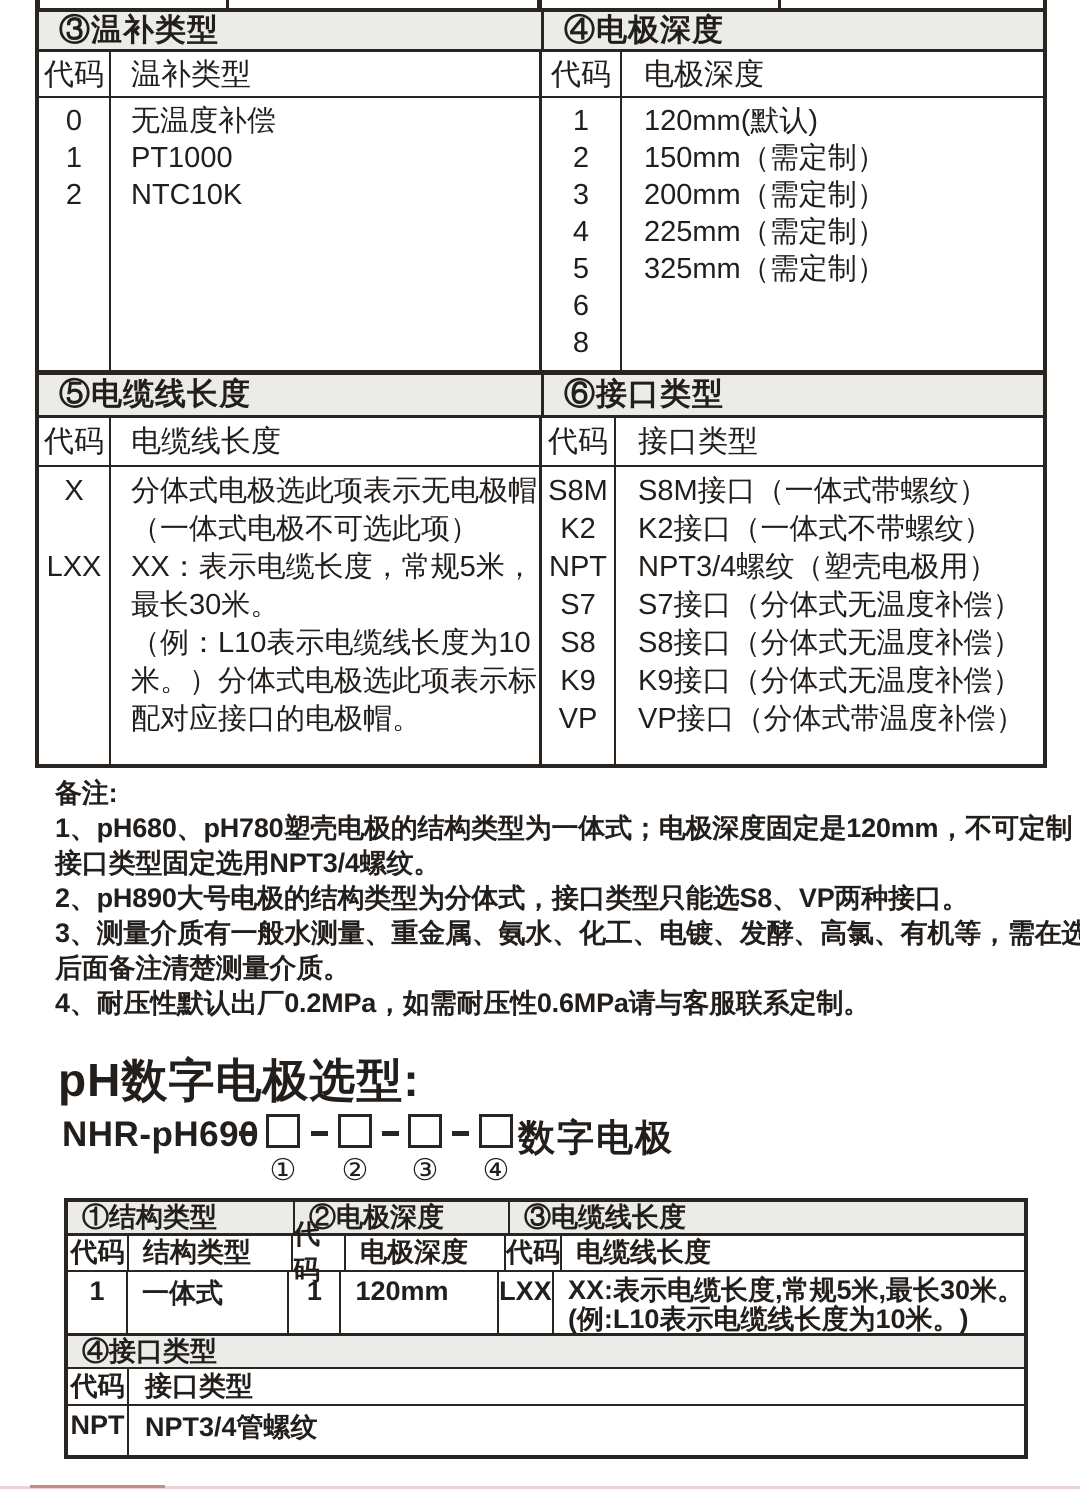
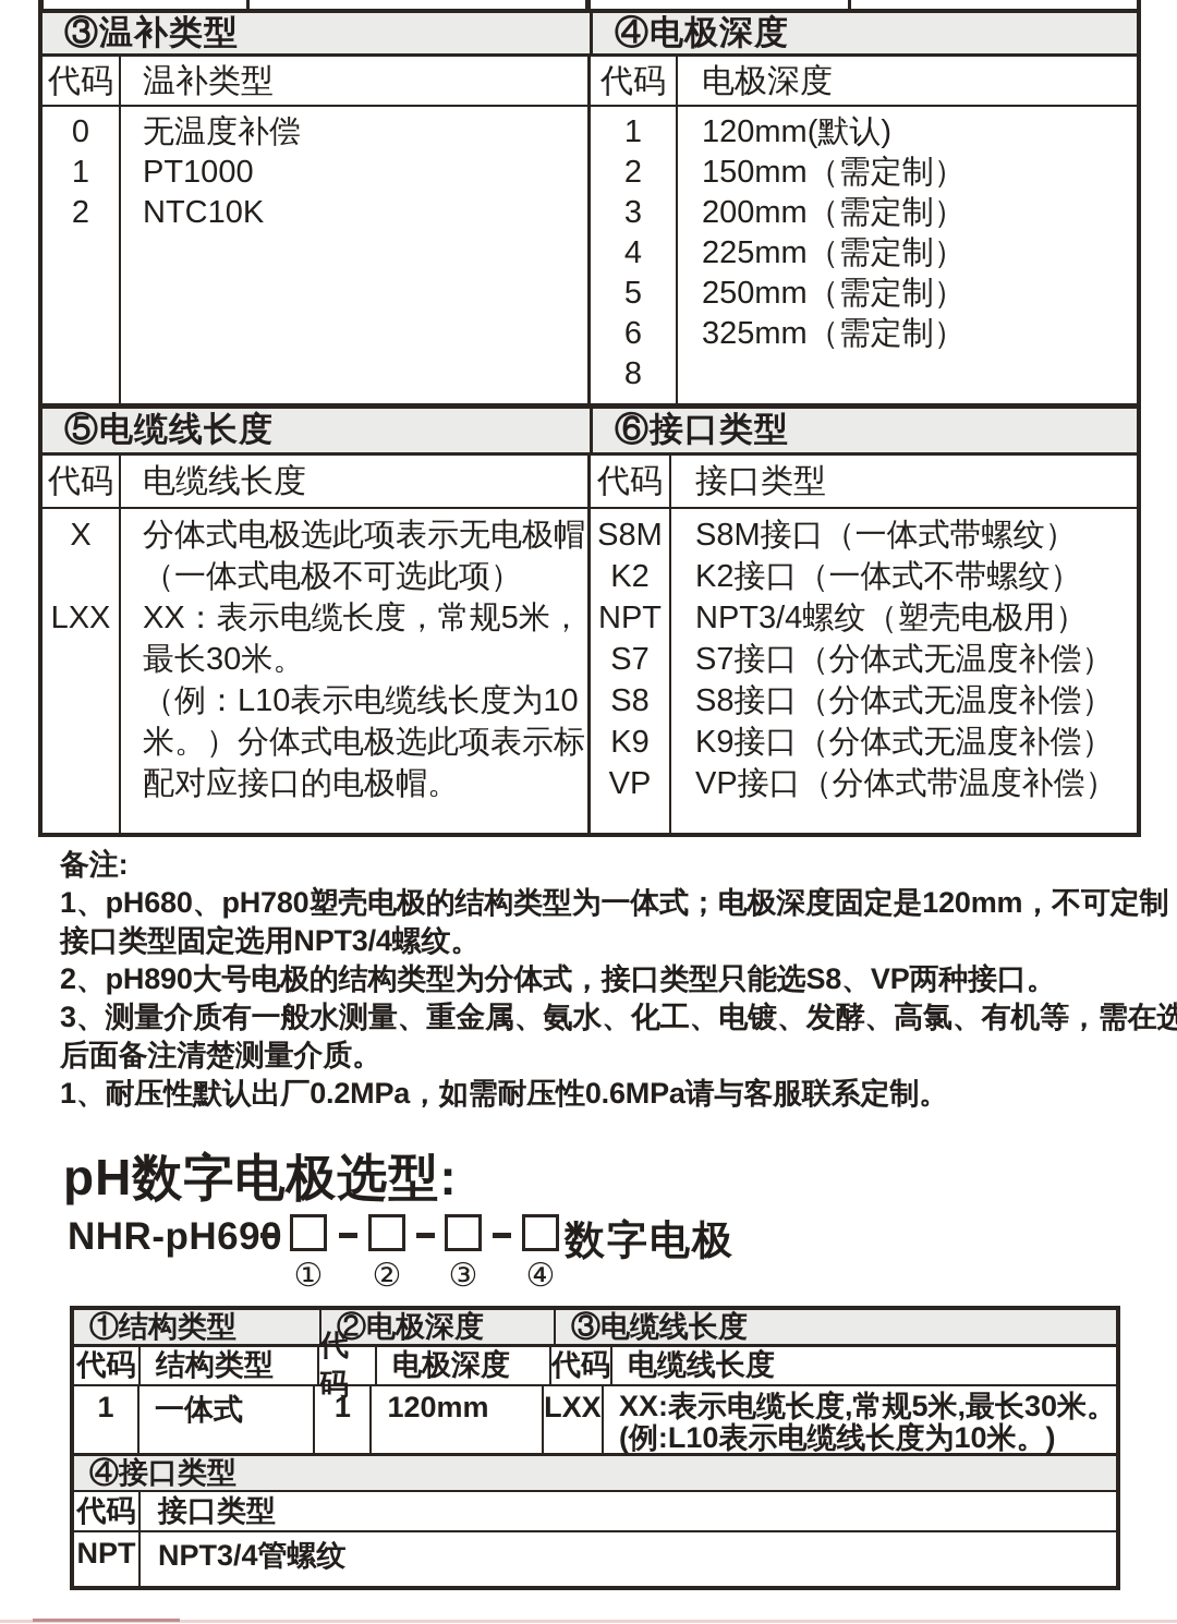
  ③温补类型
  ④电极深度
  代码
  温补类型
  代码
  电极深度
  0
  1
  2
  无温度补偿
  PT1000
  NTC10K
  1
  2
  3
  4
  5
  6
  8
  120mm(默认)
  150mm（需定制）
  200mm（需定制）
  225mm（需定制）
+ 250mm（需定制）
  325mm（需定制）
  ⑤电缆线长度
  ⑥接口类型
  代码
  电缆线长度
  代码
  接口类型
  X
  LXX
  分体式电极选此项表示无电极帽
  （一体式电极不可选此项）
  XX：表示电缆长度，常规5米，
  最长30米。
  （例：L10表示电缆线长度为10
  米。）分体式电极选此项表示标
  配对应接口的电极帽。
  S8M
  K2
  NPT
  S7
  S8
  K9
  VP
  S8M接口（一体式带螺纹）
  K2接口（一体式不带螺纹）
  NPT3/4螺纹（塑壳电极用）
  S7接口（分体式无温度补偿）
  S8接口（分体式无温度补偿）
  K9接口（分体式无温度补偿）
  VP接口（分体式带温度补偿）
  备注:
  1、pH680、pH780塑壳电极的结构类型为一体式；电极深度固定是120mm，不可定制
  接口类型固定选用NPT3/4螺纹。
  2、pH890大号电极的结构类型为分体式，接口类型只能选S8、VP两种接口。
  3、测量介质有一般水测量、重金属、氨水、化工、电镀、发酵、高氯、有机等，需在选
  后面备注清楚测量介质。
- 4、耐压性默认出厂0.2MPa，如需耐压性0.6MPa请与客服联系定制。
+ 1、耐压性默认出厂0.2MPa，如需耐压性0.6MPa请与客服联系定制。
  pH数字电极选型:
  NHR-pH69
  数字电极
  ①
  ②
  ③
  ④
  ①结构类型
  ②电极深度
  ③电缆线长度
  代码
  结构类型
  代码
  电极深度
  代码
  电缆线长度
  1
  一体式
  1
  120mm
  LXX
  XX:表示电缆长度,常规5米,最长30米。
  (例:L10表示电缆线长度为10米。)
  ④接口类型
  代码
  接口类型
  NPT
  NPT3/4管螺纹
